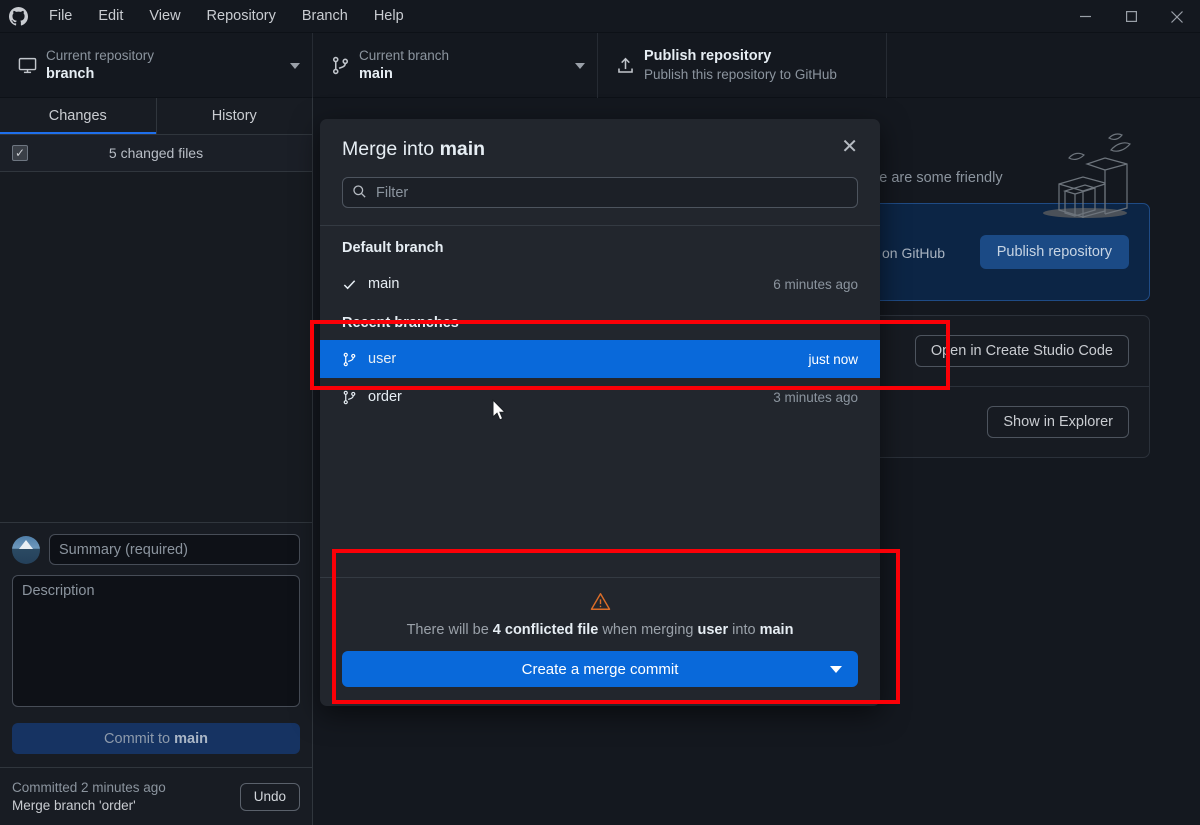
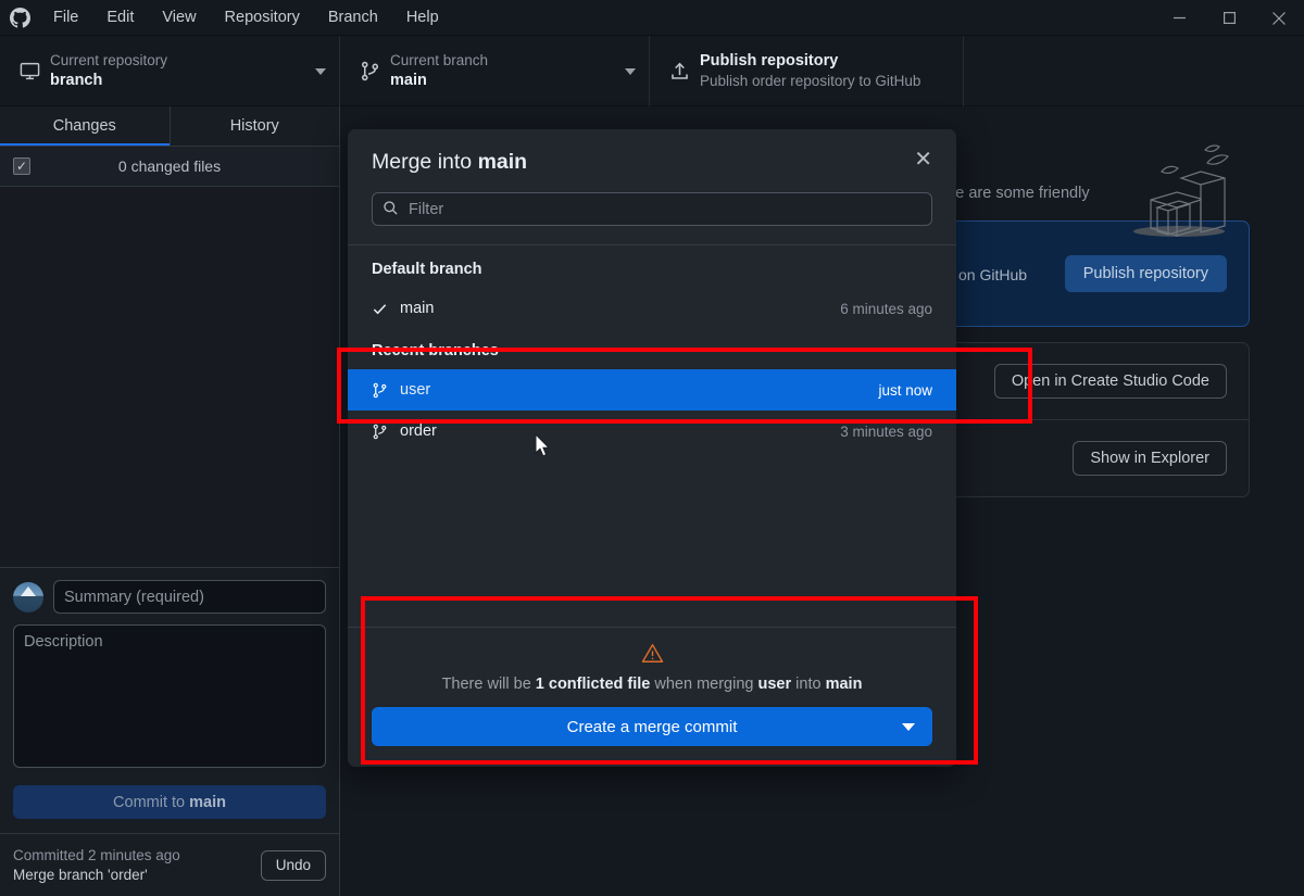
  File
  Edit
  View
  Repository
  Branch
  Help
  Current repository
  branch
  Current branch
  main
  Publish repository
- Publish this repository to GitHub
+ Publish order repository to GitHub
  Changes
  History
  ✓
- 5 changed files
+ 0 changed files
  Summary (required)
  Description Commit to main
  Committed 2 minutes ago
  Merge branch 'order'
  Undo
  Publish repository
  Open in Create Studio Code
  Show in Explorer
  Merge into main
  ✕
  Filter
  Default branch
  main
  6 minutes ago
  Recent branches
  user
  just now
  order
  3 minutes ago
- There will be 4 conflicted file when merging user into main
+ There will be 1 conflicted file when merging user into main
  Create a merge commit
